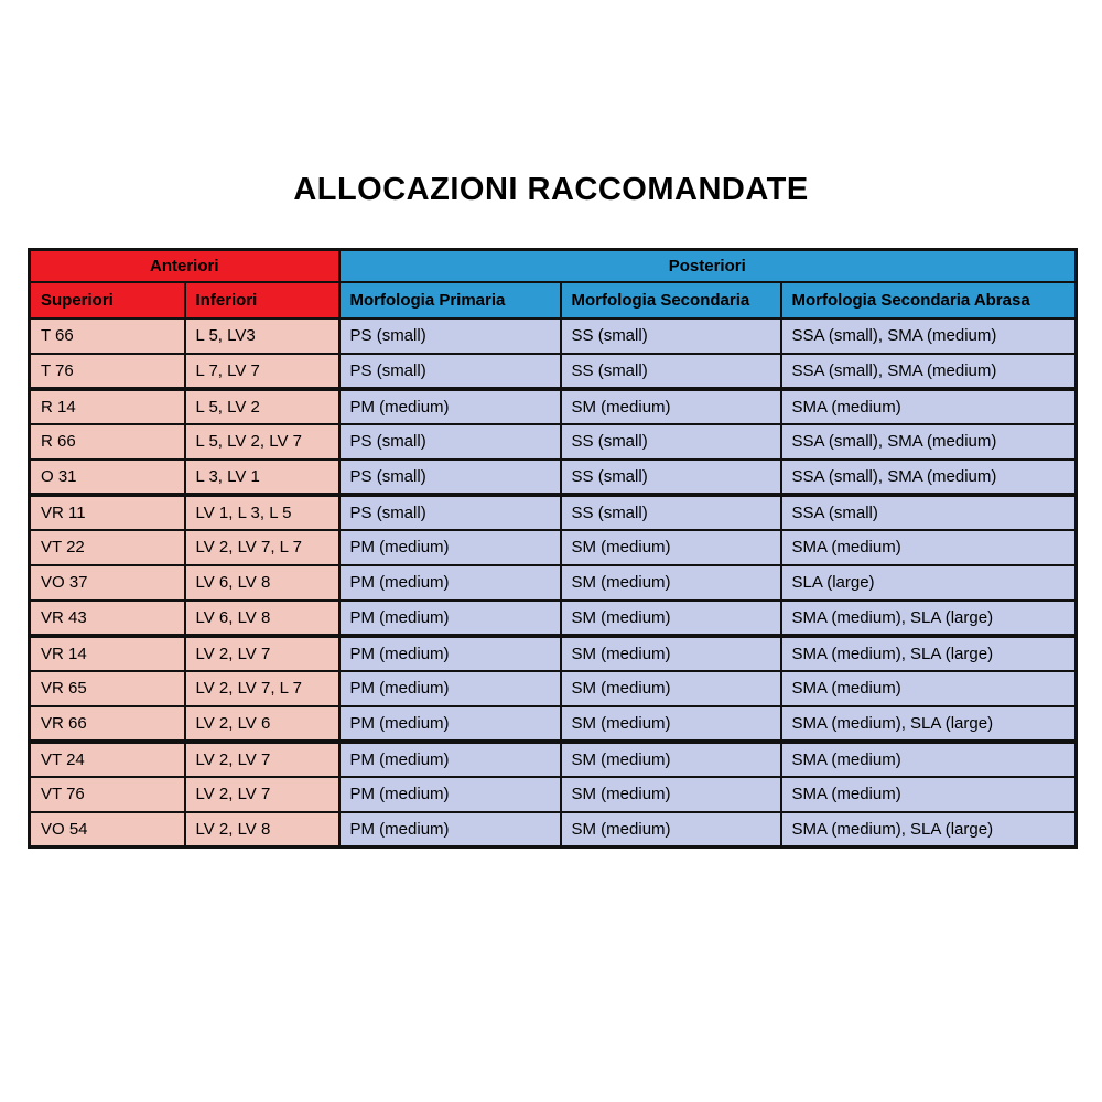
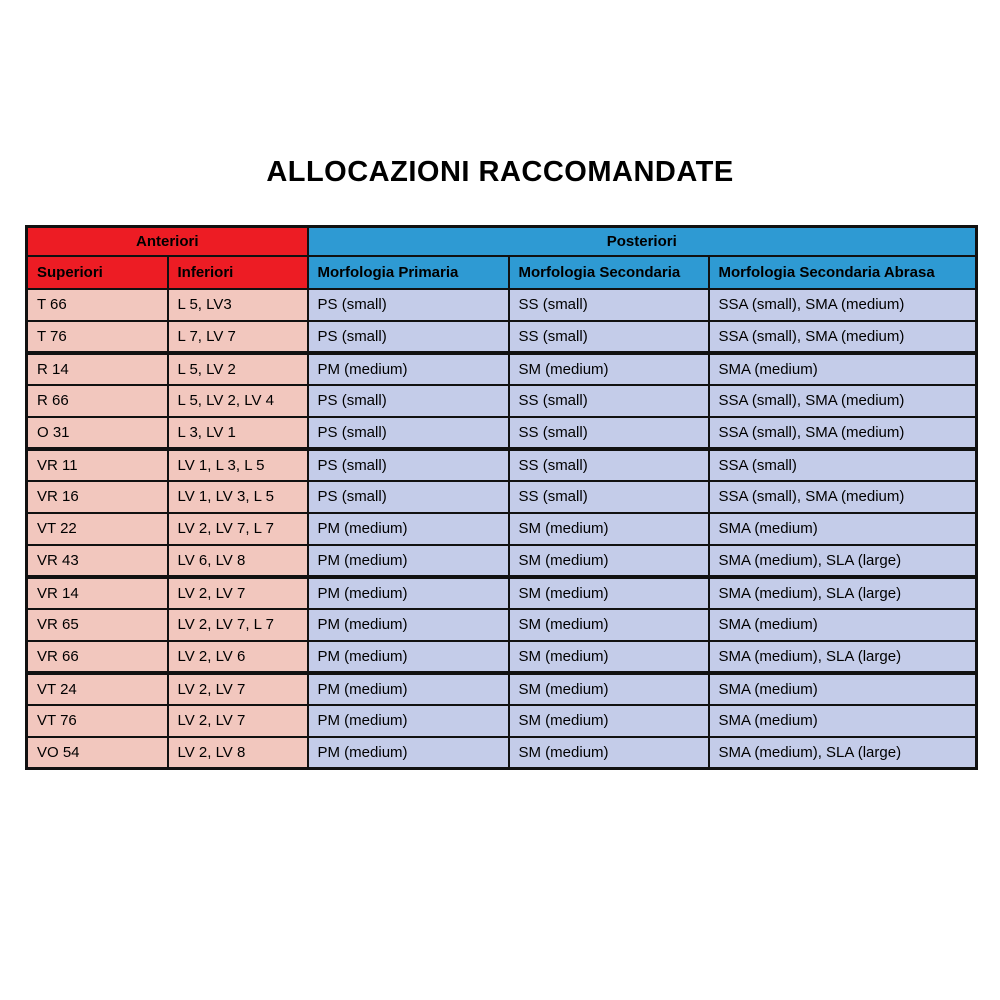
  ALLOCAZIONI RACCOMANDATE
  Anteriori	Posteriori
  Superiori	Inferiori	Morfologia Primaria	Morfologia Secondaria	Morfologia Secondaria Abrasa
  T 66	L 5, LV3	PS (small)	SS (small)	SSA (small), SMA (medium)
  T 76	L 7, LV 7	PS (small)	SS (small)	SSA (small), SMA (medium)
  R 14	L 5, LV 2	PM (medium)	SM (medium)	SMA (medium)
- R 66	L 5, LV 2, LV 7	PS (small)	SS (small)	SSA (small), SMA (medium)
+ R 66	L 5, LV 2, LV 4	PS (small)	SS (small)	SSA (small), SMA (medium)
  O 31	L 3, LV 1	PS (small)	SS (small)	SSA (small), SMA (medium)
  VR 11	LV 1, L 3, L 5	PS (small)	SS (small)	SSA (small)
+ VR 16	LV 1, LV 3, L 5	PS (small)	SS (small)	SSA (small), SMA (medium)
  VT 22	LV 2, LV 7, L 7	PM (medium)	SM (medium)	SMA (medium)
- VO 37	LV 6, LV 8	PM (medium)	SM (medium)	SLA (large)
  VR 43	LV 6, LV 8	PM (medium)	SM (medium)	SMA (medium), SLA (large)
  VR 14	LV 2, LV 7	PM (medium)	SM (medium)	SMA (medium), SLA (large)
  VR 65	LV 2, LV 7, L 7	PM (medium)	SM (medium)	SMA (medium)
  VR 66	LV 2, LV 6	PM (medium)	SM (medium)	SMA (medium), SLA (large)
  VT 24	LV 2, LV 7	PM (medium)	SM (medium)	SMA (medium)
  VT 76	LV 2, LV 7	PM (medium)	SM (medium)	SMA (medium)
  VO 54	LV 2, LV 8	PM (medium)	SM (medium)	SMA (medium), SLA (large)
